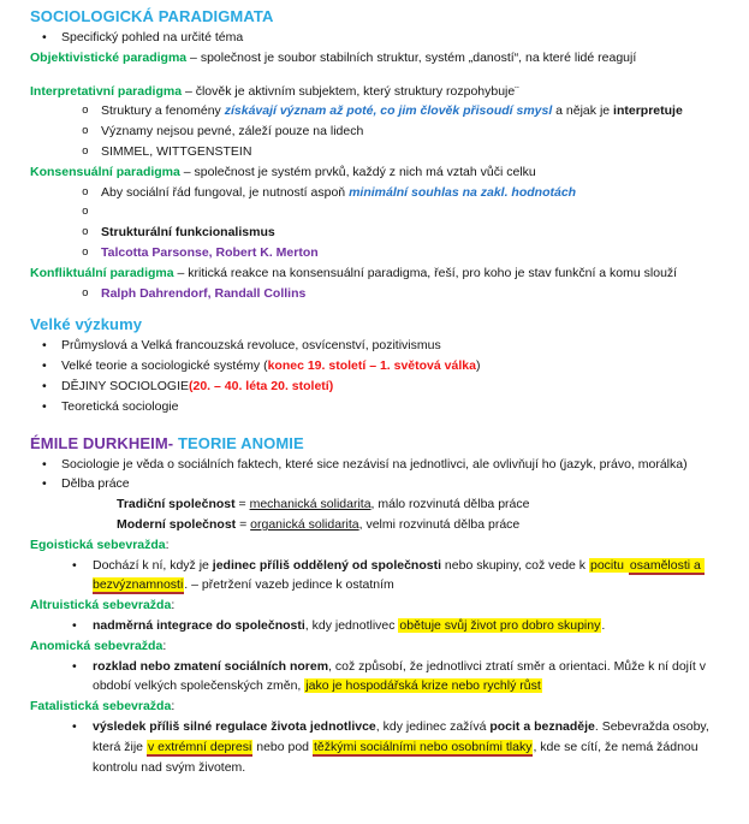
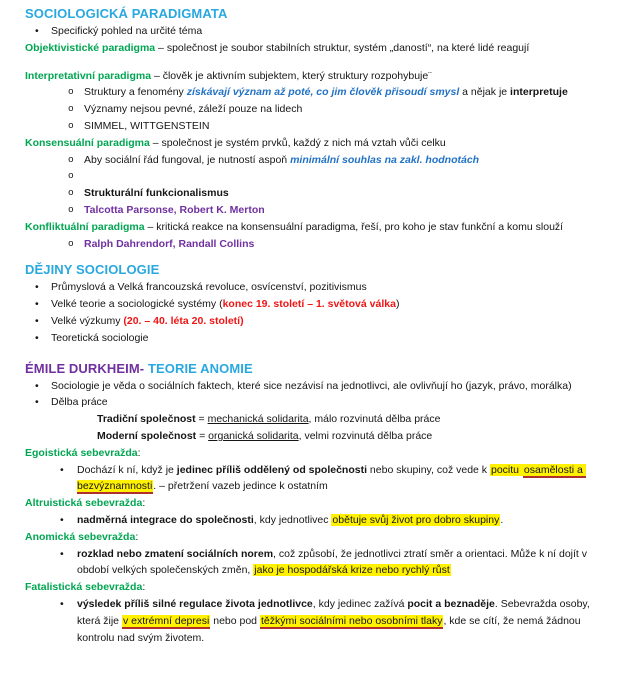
  SOCIOLOGICKÁ PARADIGMATA
  •
  Specifický pohled na určité téma
  Objektivistické paradigma – společnost je soubor stabilních struktur, systém „daností“, na které lidé reagují
  Interpretativní paradigma – člověk je aktivním subjektem, který struktury rozpohybuje¨
  o
  Struktury a fenomény získávají význam až poté, co jim člověk přisoudí smysl a nějak je interpretuje
  o
  Významy nejsou pevné, záleží pouze na lidech
  o
  SIMMEL, WITTGENSTEIN
  Konsensuální paradigma – společnost je systém prvků, každý z nich má vztah vůči celku
  o
  Aby sociální řád fungoval, je nutností aspoň minimální souhlas na zakl. hodnotách
  o
  o
  Strukturální funkcionalismus
  o
  Talcotta Parsonse, Robert K. Merton
  Konfliktuální paradigma – kritická reakce na konsensuální paradigma, řeší, pro koho je stav funkční a komu slouží
  o
  Ralph Dahrendorf, Randall Collins
- Velké výzkumy
+ DĚJINY SOCIOLOGIE
  •
  Průmyslová a Velká francouzská revoluce, osvícenství, pozitivismus
  •
  Velké teorie a sociologické systémy (konec 19. století – 1. světová válka)
  •
- DĚJINY SOCIOLOGIE(20. – 40. léta 20. století)
+ Velké výzkumy (20. – 40. léta 20. století)
  •
  Teoretická sociologie
  ÉMILE DURKHEIM- TEORIE ANOMIE
  •
  Sociologie je věda o sociálních faktech, které sice nezávisí na jednotlivci, ale ovlivňují ho (jazyk, právo, morálka)
  •
  Dělba práce
  Tradiční společnost = mechanická solidarita, málo rozvinutá dělba práce
  Moderní společnost = organická solidarita, velmi rozvinutá dělba práce
  Egoistická sebevražda:
  •
  Dochází k ní, když je jedinec příliš oddělený od společnosti nebo skupiny, což vede k pocitu osamělosti a bezvýznamnosti. – přetržení vazeb jedince k ostatním
  Altruistická sebevražda:
  •
  nadměrná integrace do společnosti, kdy jednotlivec obětuje svůj život pro dobro skupiny.
  Anomická sebevražda:
  •
  rozklad nebo zmatení sociálních norem, což způsobí, že jednotlivci ztratí směr a orientaci. Může k ní dojít v období velkých společenských změn, jako je hospodářská krize nebo rychlý růst
  Fatalistická sebevražda:
  •
  výsledek příliš silné regulace života jednotlivce, kdy jedinec zažívá pocit a beznaděje. Sebevražda osoby, která žije v extrémní depresi nebo pod těžkými sociálními nebo osobními tlaky, kde se cítí, že nemá žádnou kontrolu nad svým životem.
